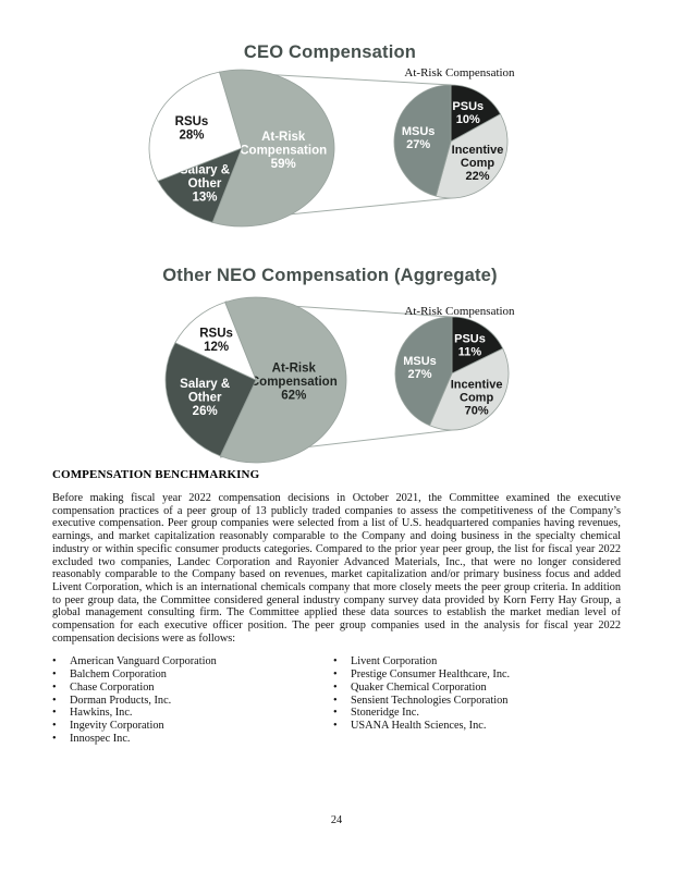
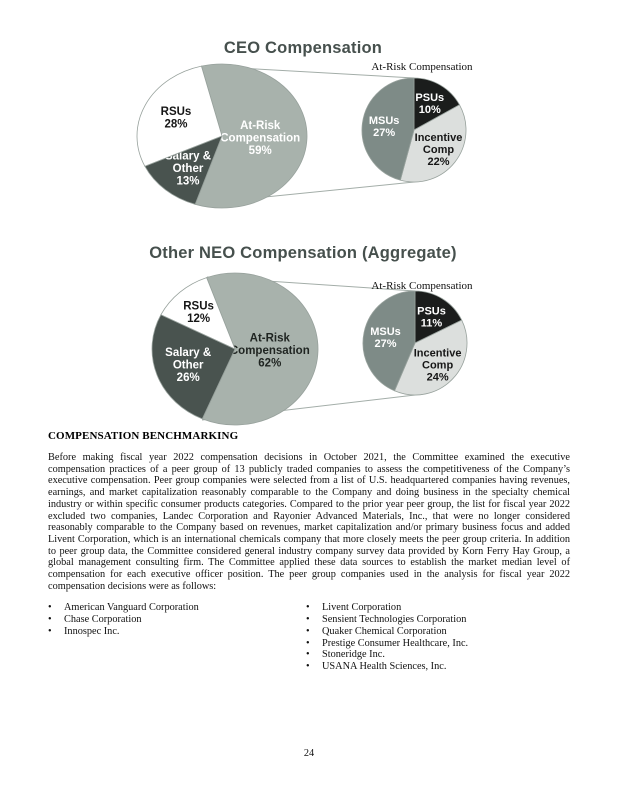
  At-Risk Compensation 59%
  alary & Other 13%
  RSUs 28%
  PSUs 10%
  Incentive Comp 22%
  MSUs 27%
  CEO Compensation
  At-Risk Compensation
  At-Risk ompensation 62%
  Salary & Other 26%
  RSUs 12%
  PSUs 11%
- Incentive Comp 70%
+ Incentive Comp 24%
  MSUs 27%
  Other NEO Compensation (Aggregate)
  At-Risk Compensation
  COMPENSATION BENCHMARKING
  Before making fiscal year 2022 compensation decisions in October 2021, the Committee examined the executive compensation practices of a peer group of 13 publicly traded companies to assess the competitiveness of the Company’s executive compensation. Peer group companies were selected from a list of U.S. headquartered companies having revenues, earnings, and market capitalization reasonably comparable to the Company and doing business in the specialty chemical industry or within specific consumer products categories. Compared to the prior year peer group, the list for fiscal year 2022 excluded two companies, Landec Corporation and Rayonier Advanced Materials, Inc., that were no longer considered reasonably comparable to the Company based on revenues, market capitalization and/or primary business focus and added Livent Corporation, which is an international chemicals company that more closely meets the peer group criteria. In addition to peer group data, the Committee considered general industry company survey data provided by Korn Ferry Hay Group, a global management consulting firm. The Committee applied these data sources to establish the market median level of compensation for each executive officer position. The peer group companies used in the analysis for fiscal year 2022 compensation decisions were as follows:
  • American Vanguard Corporation
- • Balchem Corporation
  • Chase Corporation
- • Dorman Products, Inc.
- • Hawkins, Inc.
- • Ingevity Corporation
  • Innospec Inc.
  • Livent Corporation
- • Prestige Consumer Healthcare, Inc.
+ • Sensient Technologies Corporation
  • Quaker Chemical Corporation
- • Sensient Technologies Corporation
+ • Prestige Consumer Healthcare, Inc.
  • Stoneridge Inc.
  • USANA Health Sciences, Inc.
  24
